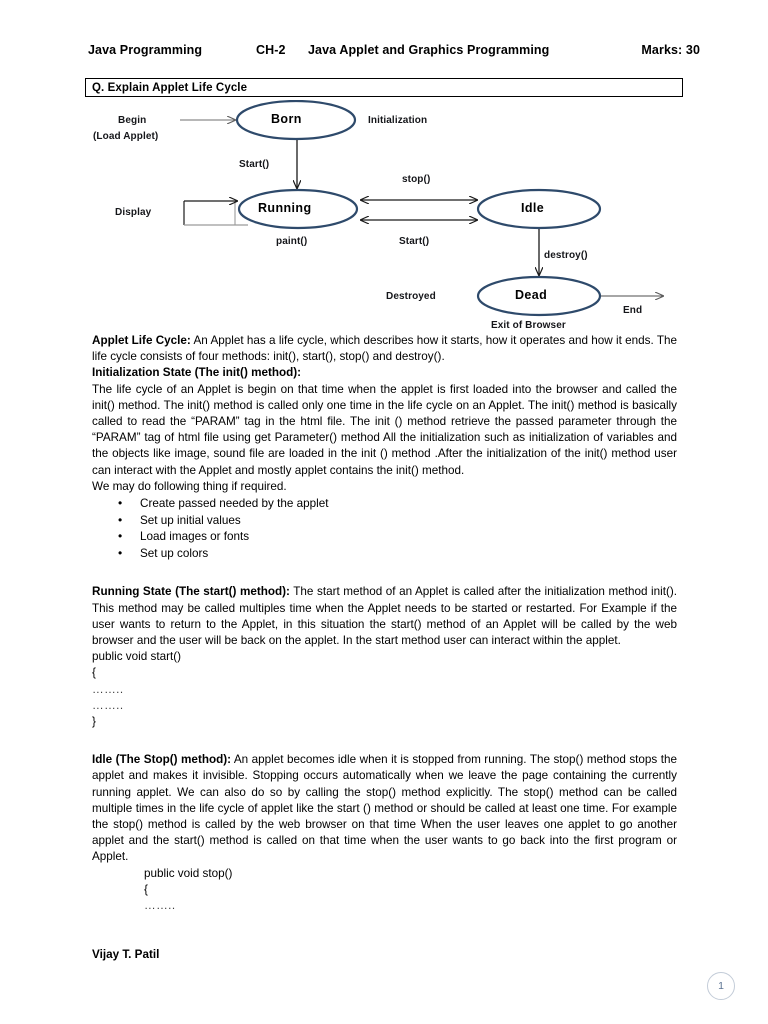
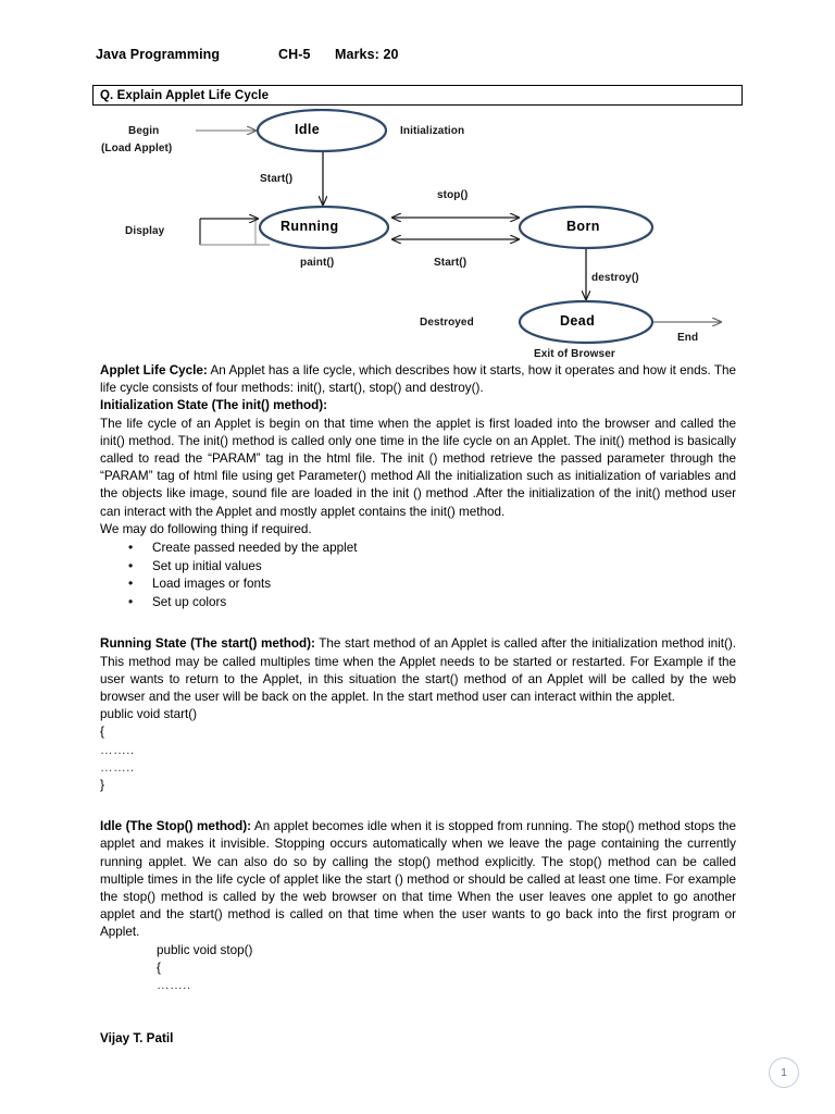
  Java Programming
- CH-2
+ CH-5
- Java Applet and Graphics Programming
- Marks: 30
+ Marks: 20
  Q. Explain Applet Life Cycle
- Born
+ Idle
  Running
- Idle
+ Born
  Dead
  Begin
  (Load Applet)
  Initialization
  Start()
  Display
  paint()
  stop()
  Start()
  destroy()
  Destroyed
  Exit of Browser
  End
  Applet Life Cycle: An Applet has a life cycle, which describes how it starts, how it operates and how it ends. The life cycle consists of four methods: init(), start(), stop() and destroy().
  Initialization State (The init() method):
  The life cycle of an Applet is begin on that time when the applet is first loaded into the browser and called the init() method. The init() method is called only one time in the life cycle on an Applet. The init() method is basically called to read the “PARAM” tag in the html file. The init () method retrieve the passed parameter through the “PARAM” tag of html file using get Parameter() method All the initialization such as initialization of variables and the objects like image, sound file are loaded in the init () method .After the initialization of the init() method user can interact with the Applet and mostly applet contains the init() method.
  We may do following thing if required.
  Create passed needed by the applet
  Set up initial values
  Load images or fonts
  Set up colors
  Running State (The start() method): The start method of an Applet is called after the initialization method init(). This method may be called multiples time when the Applet needs to be started or restarted. For Example if the user wants to return to the Applet, in this situation the start() method of an Applet will be called by the web browser and the user will be back on the applet. In the start method user can interact within the applet.
  public void start()
  {
  ……..
  ……..
  }
  Idle (The Stop() method): An applet becomes idle when it is stopped from running. The stop() method stops the applet and makes it invisible. Stopping occurs automatically when we leave the page containing the currently running applet. We can also do so by calling the stop() method explicitly. The stop() method can be called multiple times in the life cycle of applet like the start () method or should be called at least one time. For example the stop() method is called by the web browser on that time When the user leaves one applet to go another applet and the start() method is called on that time when the user wants to go back into the first program or Applet.
  public void stop()
  {
  ……..
  Vijay T. Patil
  1
